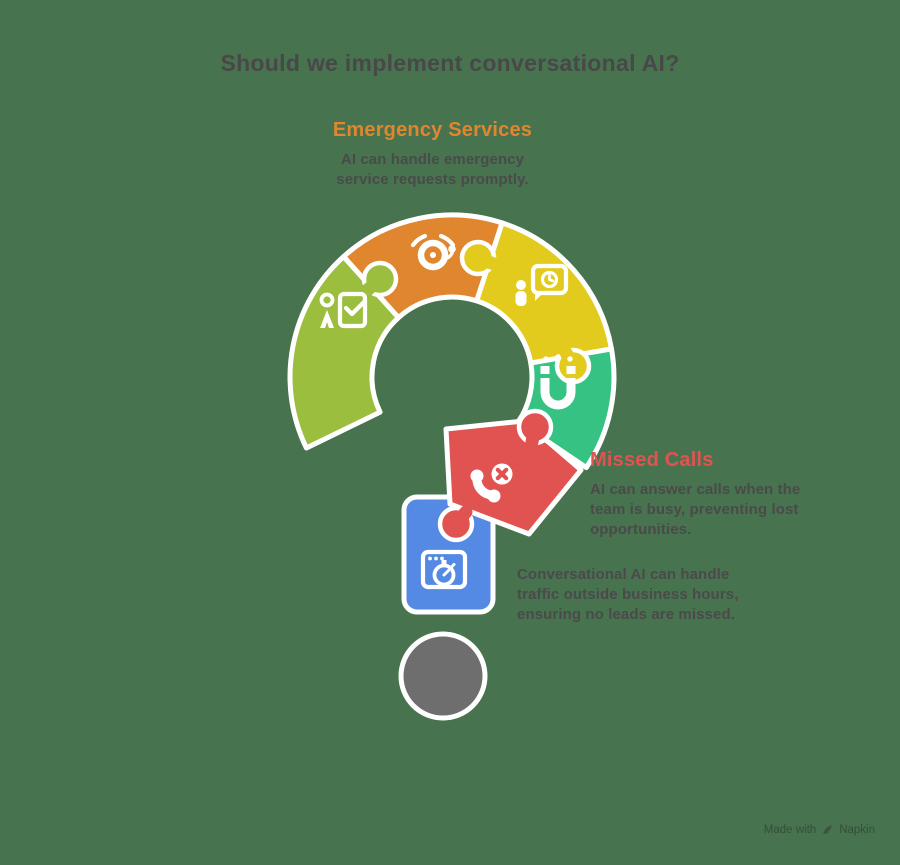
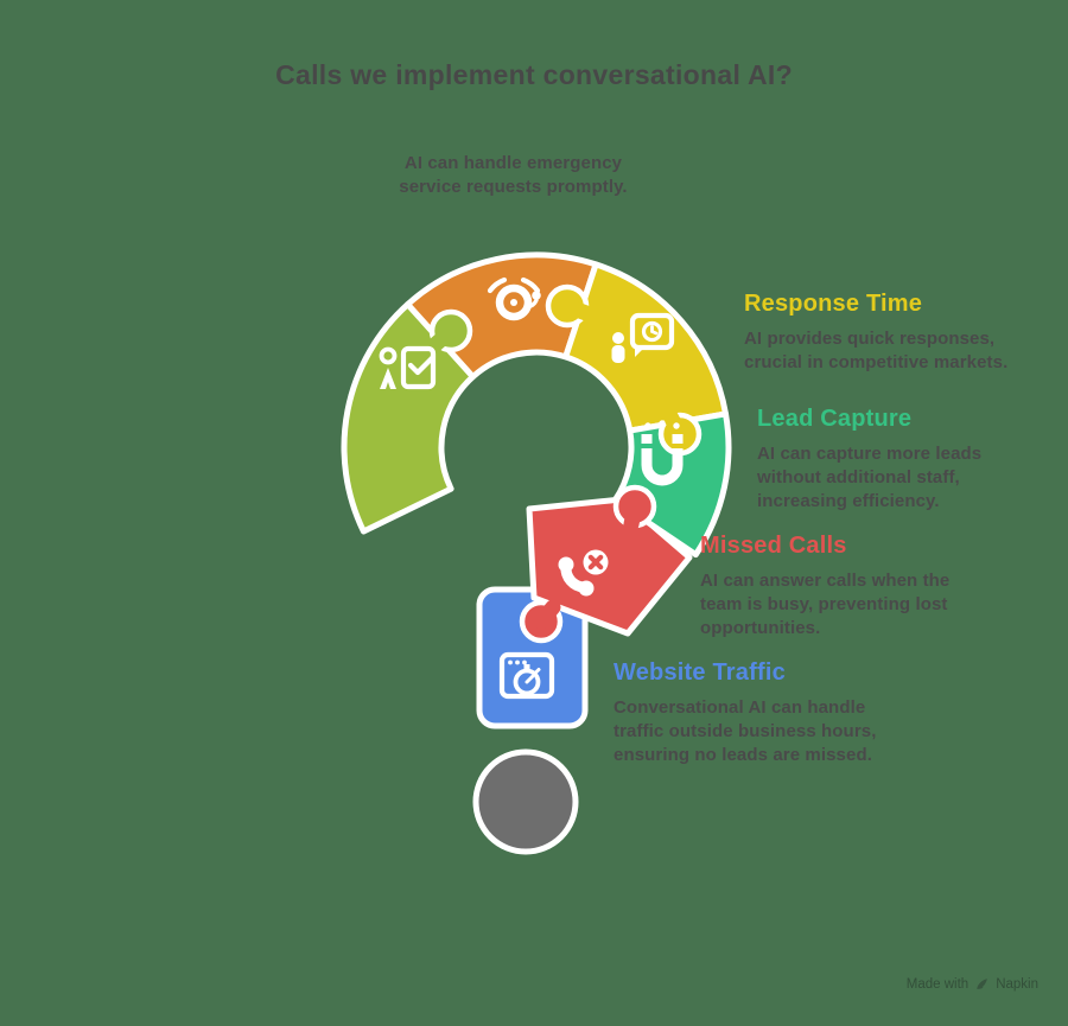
- Should we implement conversational AI?
+ Calls we implement conversational AI?
- Emergency Services
  AI can handle emergency
  service requests promptly.
+ Response Time
+ AI provides quick responses,
+ crucial in competitive markets.
+ Lead Capture
+ AI can capture more leads
+ without additional staff,
+ increasing efficiency.
  Missed Calls
  AI can answer calls when the
  team is busy, preventing lost
  opportunities.
+ Website Traffic
  Conversational AI can handle
  traffic outside business hours,
  ensuring no leads are missed.
  Made with
  Napkin
